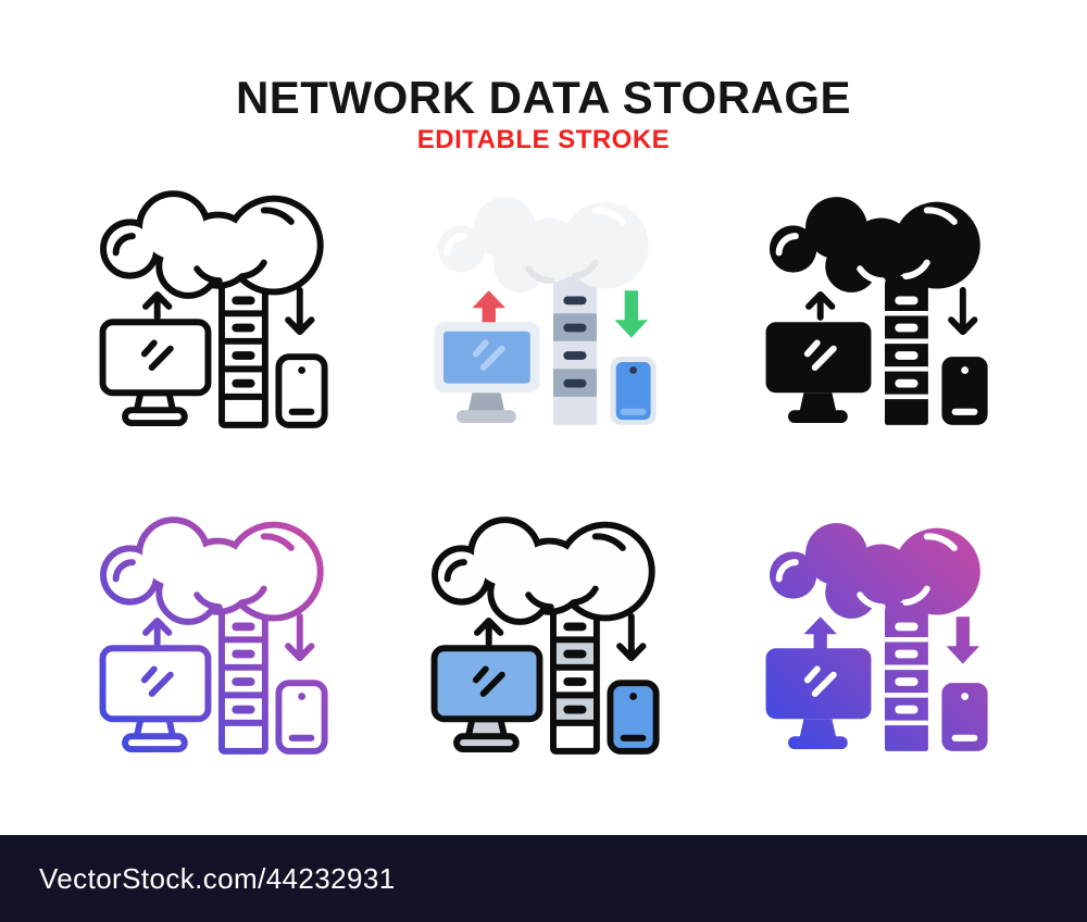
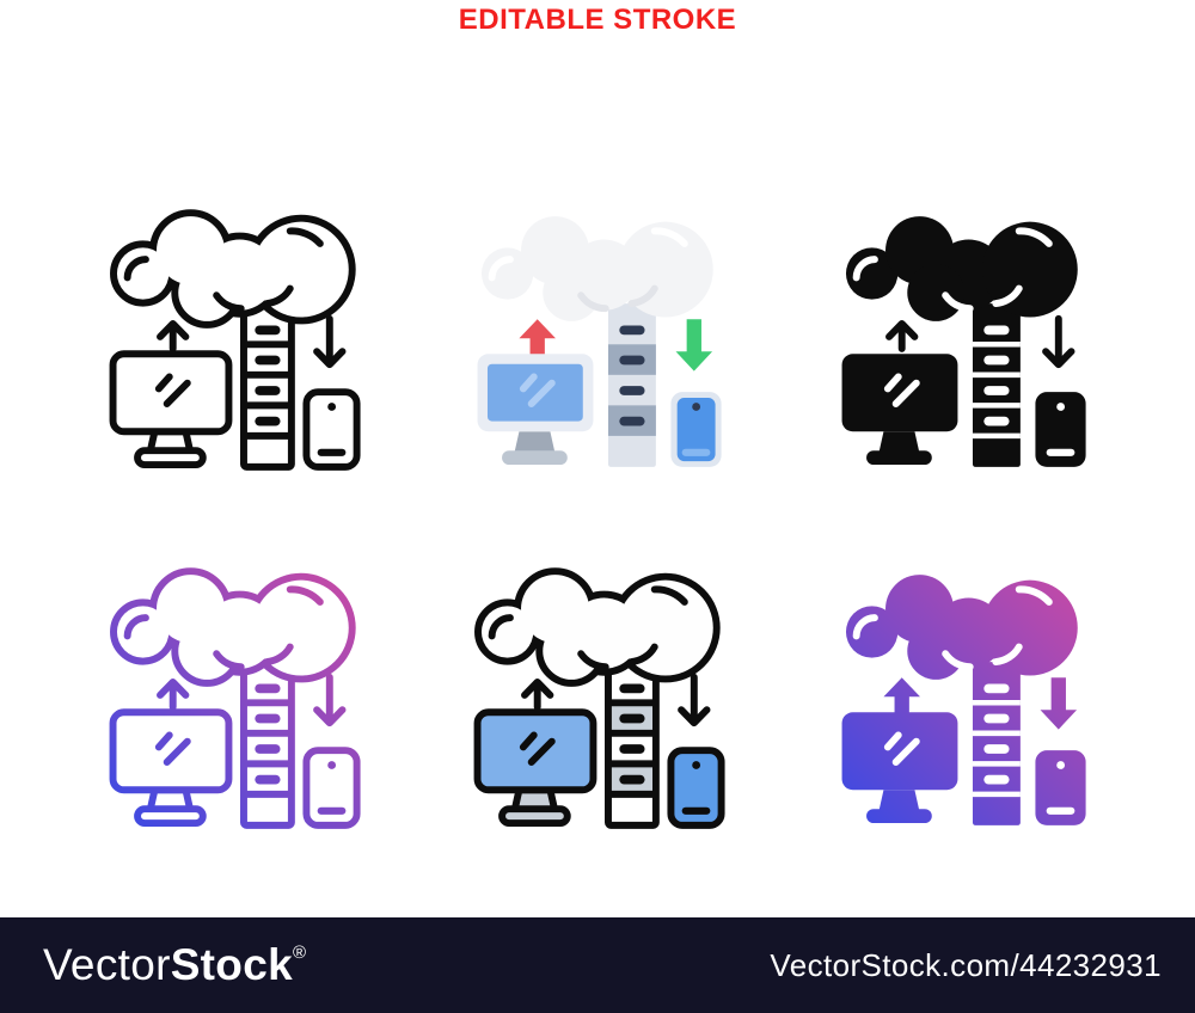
- NETWORK DATA STORAGE
  EDITABLE STROKE
+ VectorStock®
  VectorStock.com/44232931
